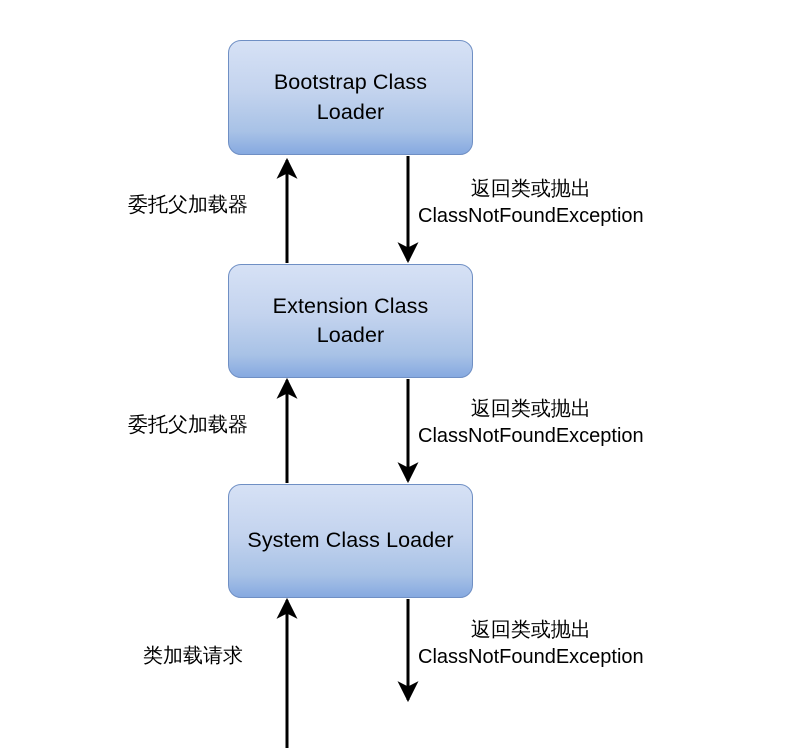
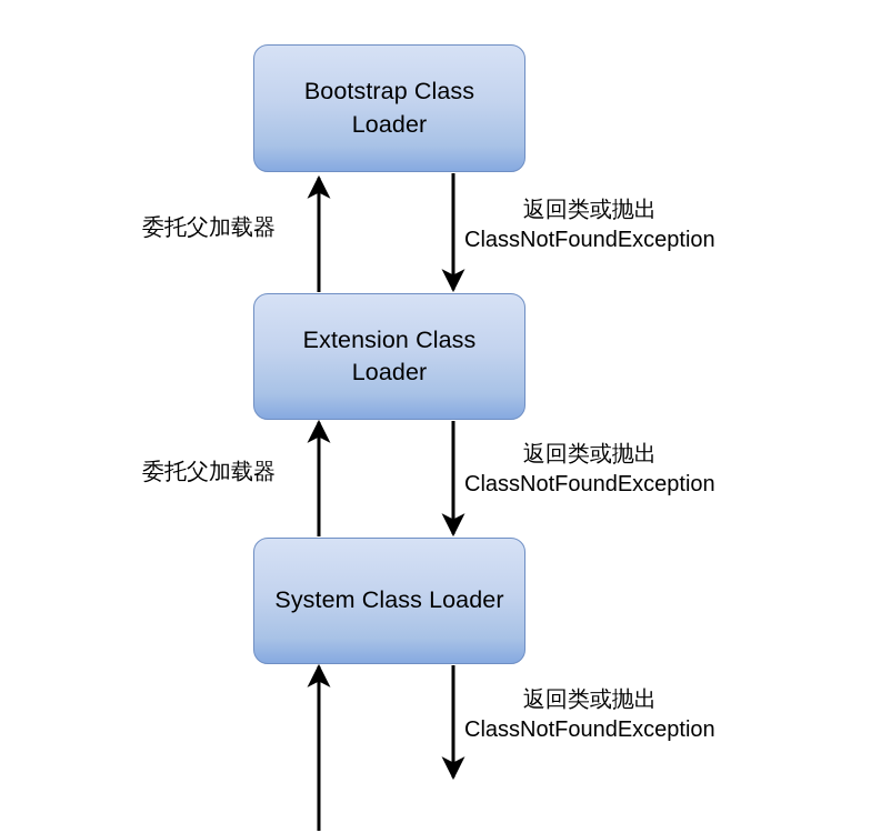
  Bootstrap Class
  Loader
  Extension Class
  Loader
  System Class Loader
  委托父加载器
  返回类或抛出
  ClassNotFoundException
  委托父加载器
  返回类或抛出
  ClassNotFoundException
- 类加载请求
  返回类或抛出
  ClassNotFoundException
